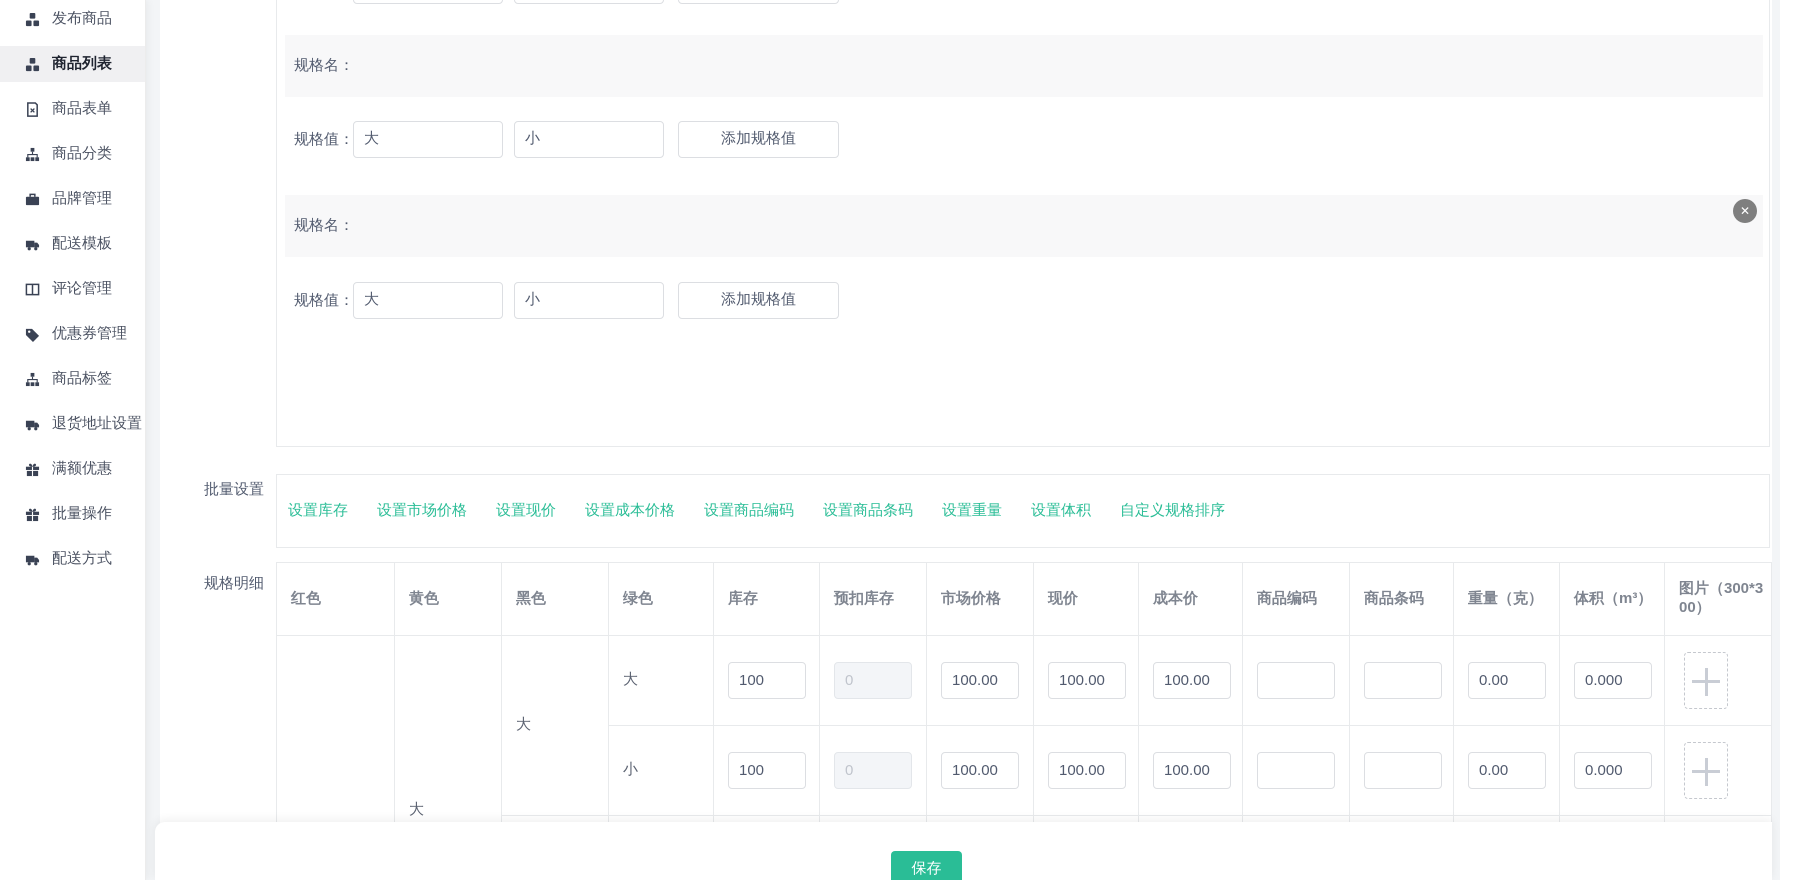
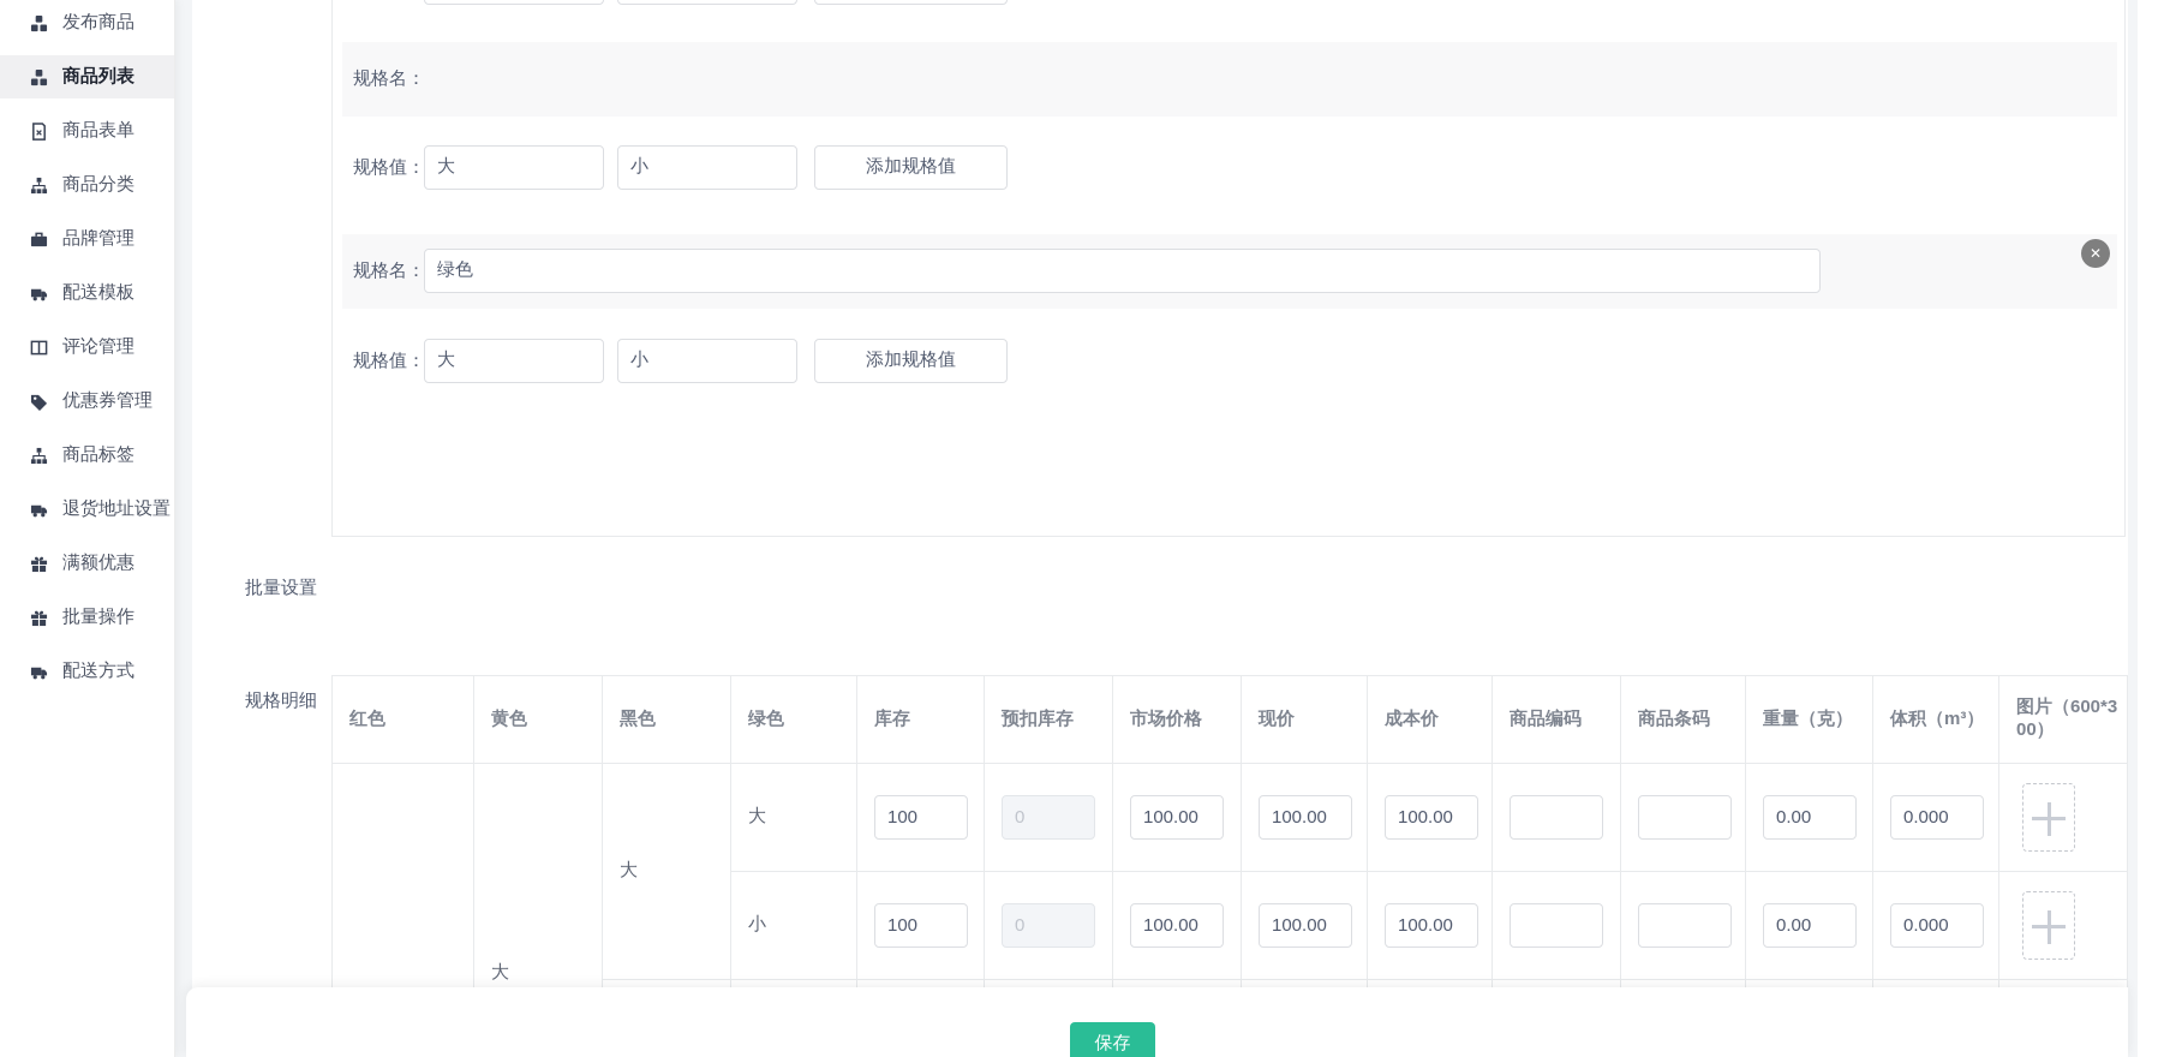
  发布商品
  商品列表
  商品表单
  商品分类
  品牌管理
  配送模板
  评论管理
  优惠券管理
  商品标签
  退货地址设置
  满额优惠
  批量操作
  配送方式
  规格名：
  规格值：
  大
  小
  添加规格值
  规格名：
+ 绿色
  规格值：
  大
  小
  添加规格值
  ✕
  批量设置
- 设置库存
- 设置市场价格
- 设置现价
- 设置成本价格
- 设置商品编码
- 设置商品条码
- 设置重量
- 设置体积
- 自定义规格排序
  规格明细
- 红色	黄色	黑色	绿色	库存	预扣库存	市场价格	现价	成本价	商品编码	商品条码	重量（克）	体积（m³）	图片（300*300）
+ 红色	黄色	黑色	绿色	库存	预扣库存	市场价格	现价	成本价	商品编码	商品条码	重量（克）	体积（m³）	图片（600*300）
  	大	大	大	100	0	100.00	100.00	100.00			0.00	0.000
  小	100	0	100.00	100.00	100.00			0.00	0.000
  保存
